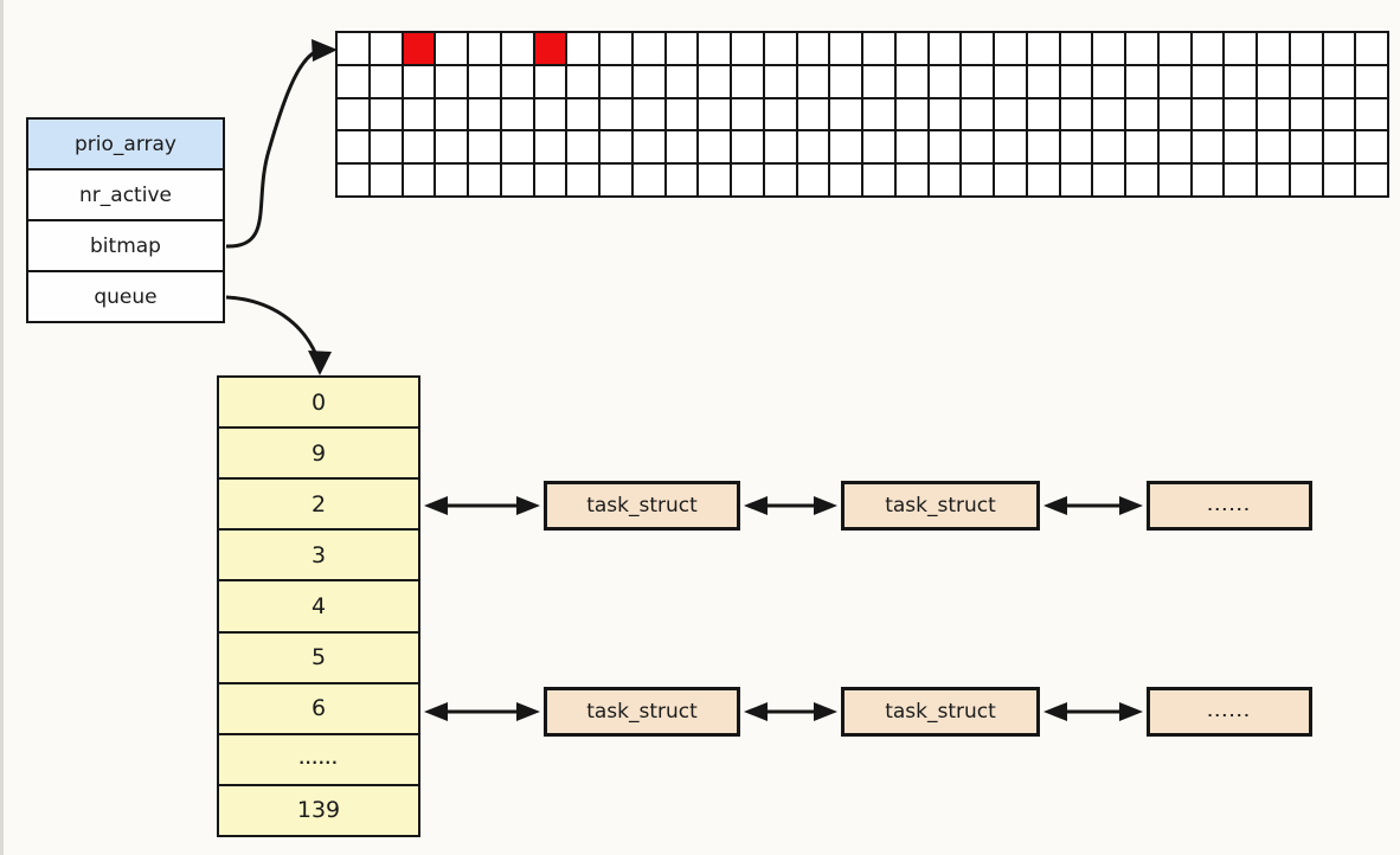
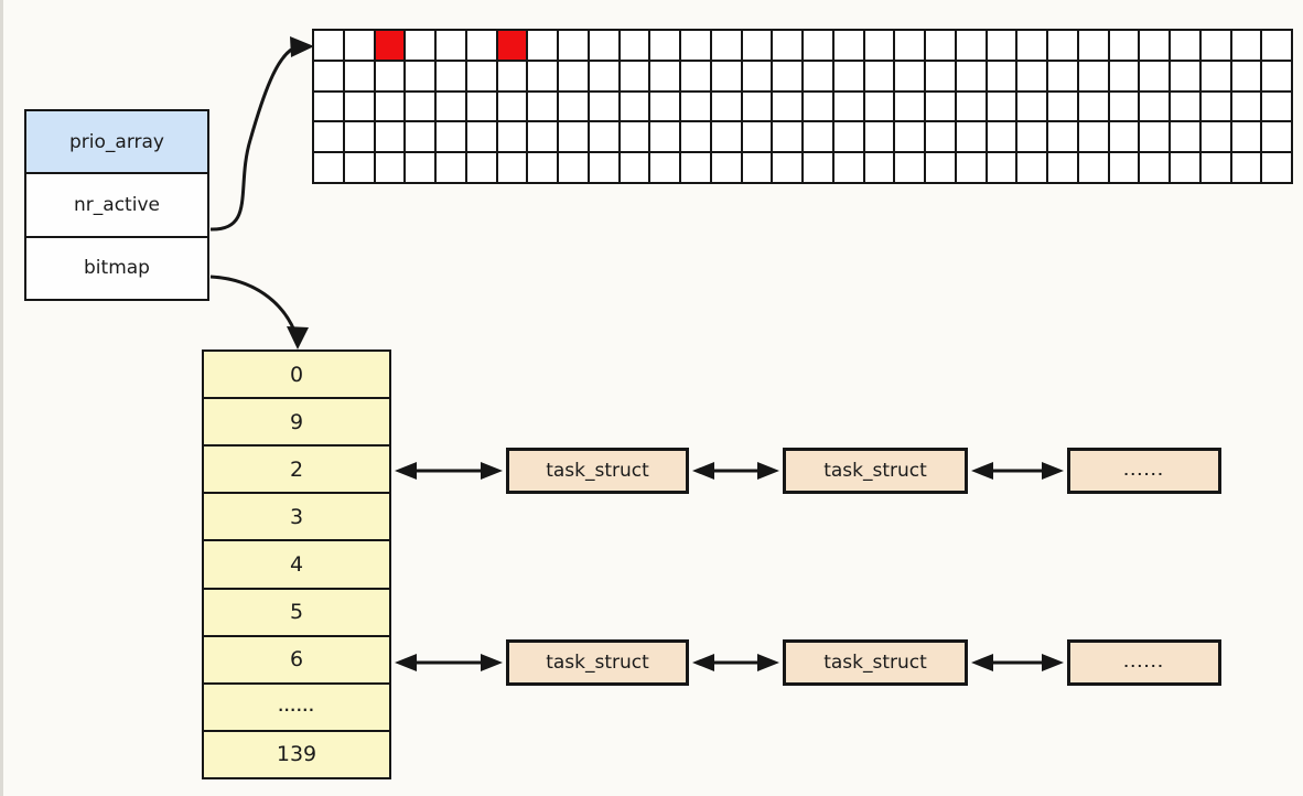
  prio_array
  nr_active
  bitmap
- queue
  0
  9
  2
  3
  4
  5
  6
  ......
  139
  task_struct
  task_struct
  ......
  task_struct
  task_struct
  ......
